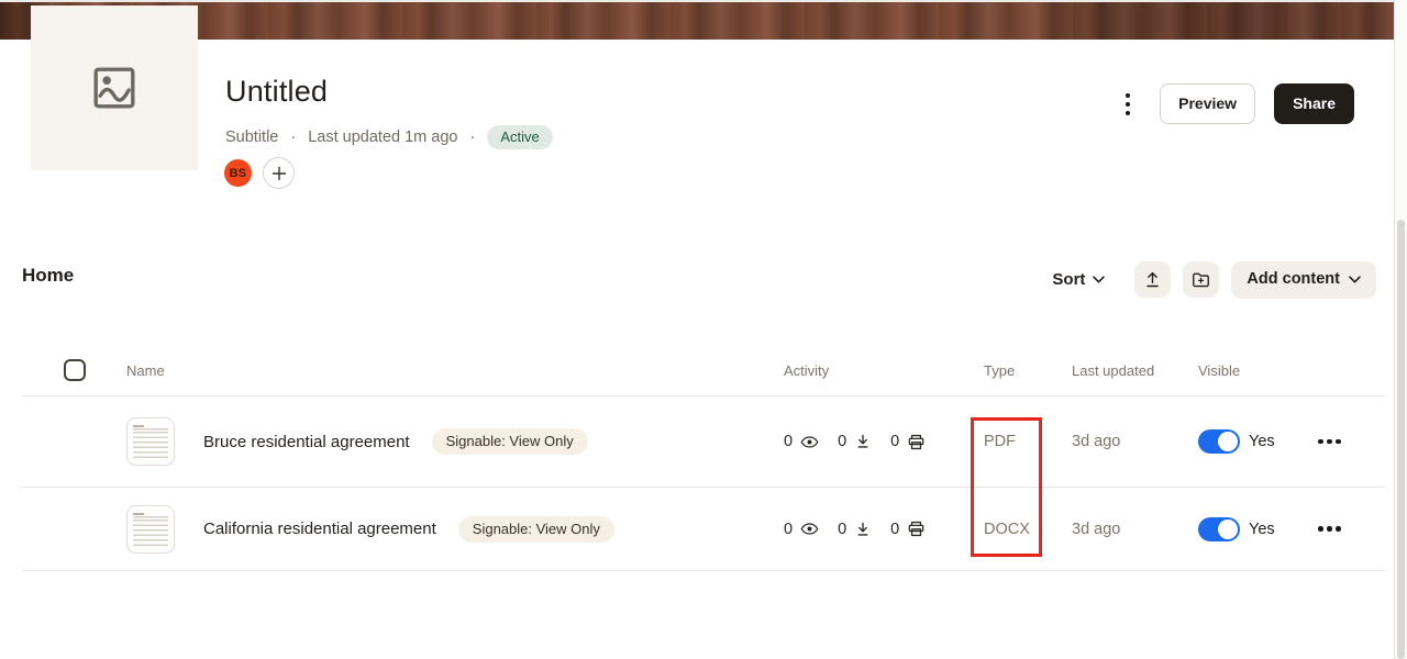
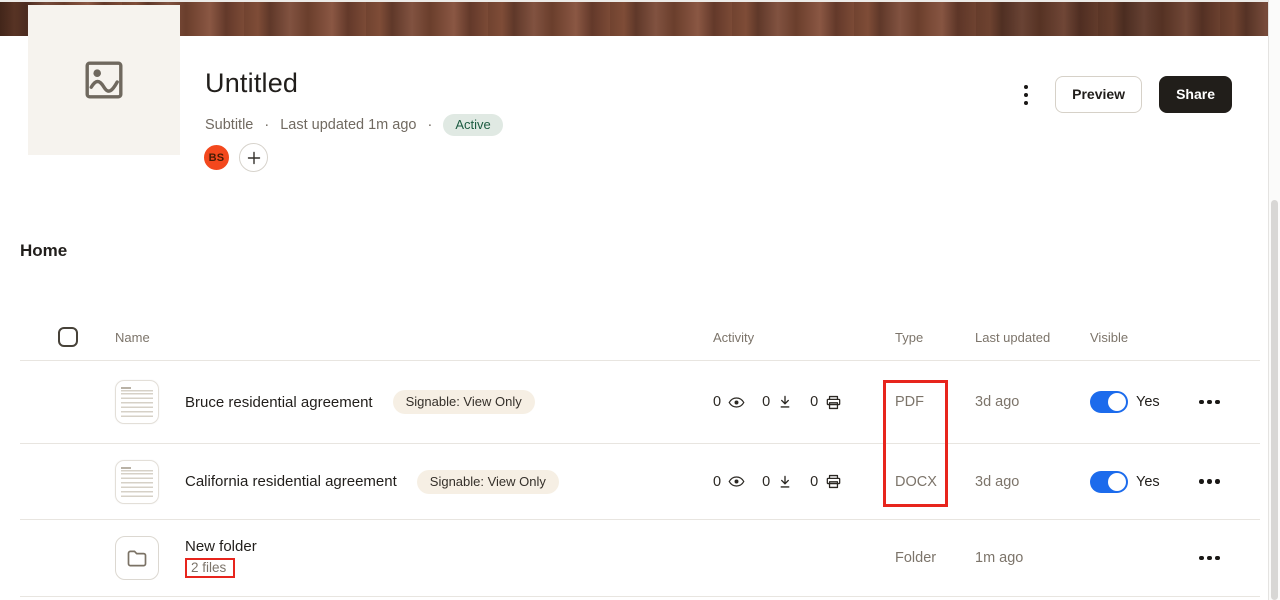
  Untitled
  Subtitle
  ·
  Last updated 1m ago
  ·
  Active
  BS
  Preview
  Share
  Home
- Sort
- Add content
  Name
  Activity
  Type
  Last updated
  Visible
  Bruce residential agreement
  Signable: View Only
  0
  0
  0
  PDF
  3d ago
  Yes
  California residential agreement
  Signable: View Only
  0
  0
  0
  DOCX
  3d ago
  Yes
+ New folder
+ 2 files
+ Folder
+ 1m ago
